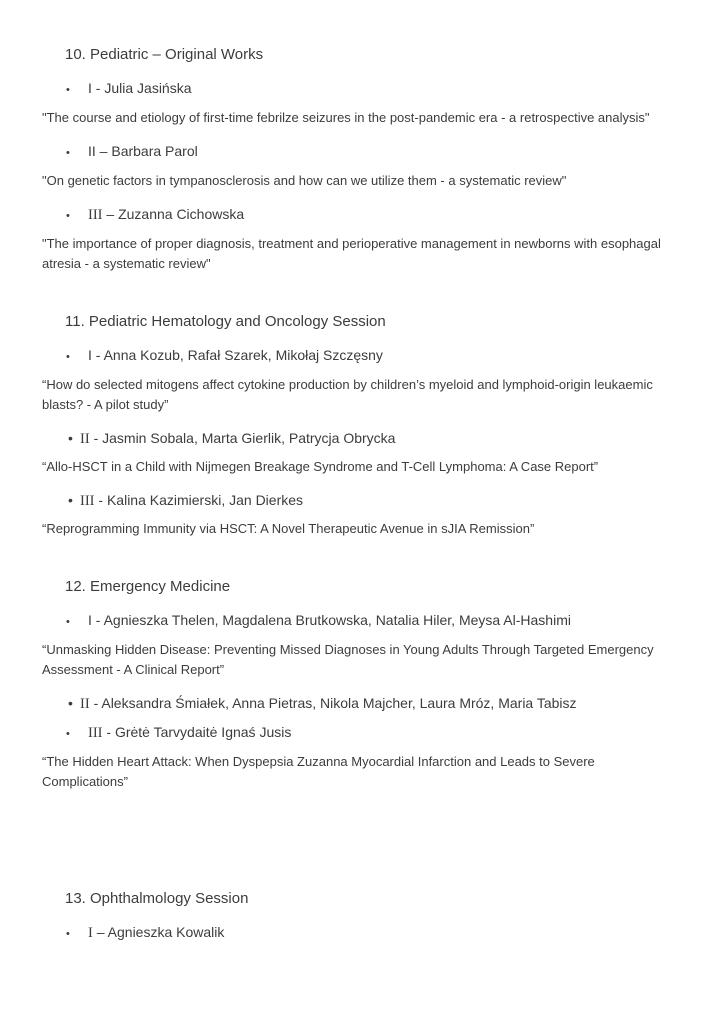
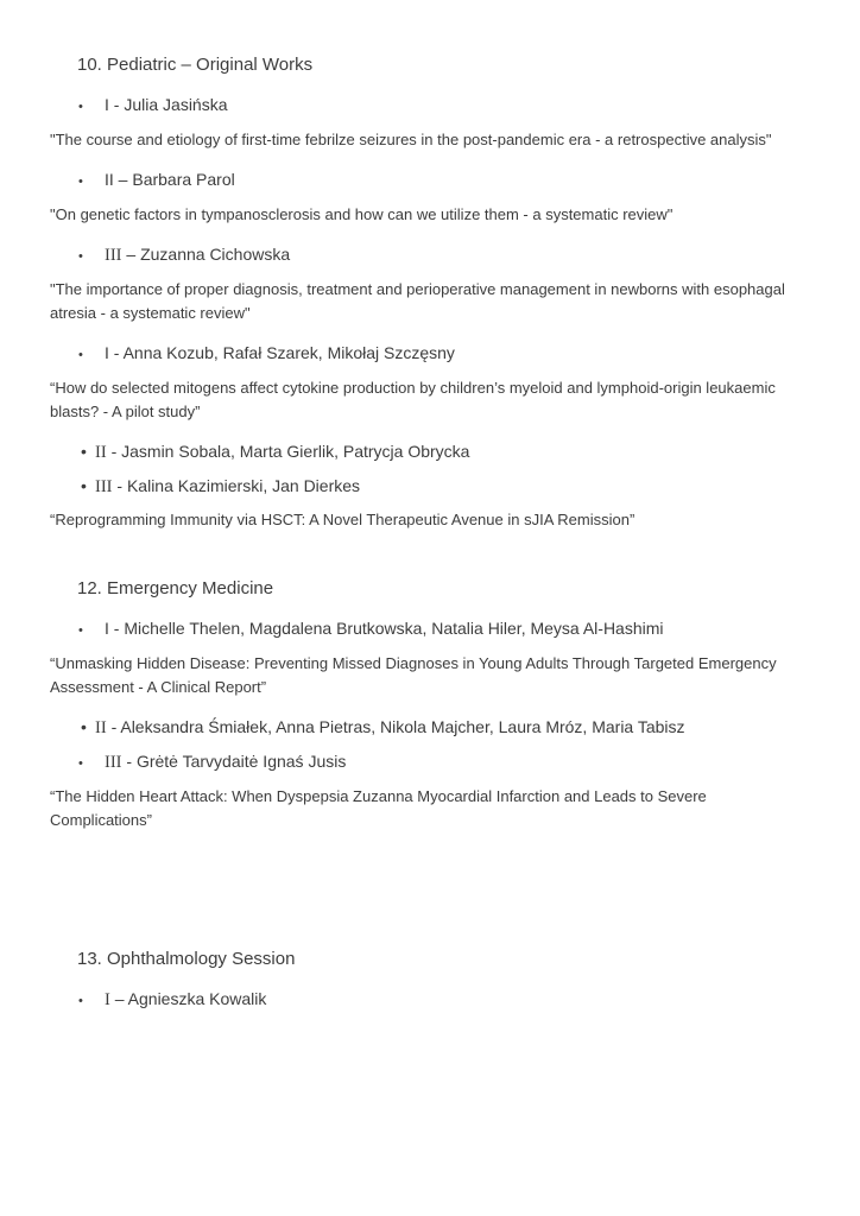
  10. Pediatric – Original Works
  •
  I - Julia Jasińska
  "The course and etiology of first-time febrilze seizures in the post-pandemic era - a retrospective analysis"
  •
  II – Barbara Parol
  "On genetic factors in tympanosclerosis and how can we utilize them - a systematic review"
  •
  III – Zuzanna Cichowska
  "The importance of proper diagnosis, treatment and perioperative management in newborns with esophagal atresia - a systematic review"
- 11. Pediatric Hematology and Oncology Session
  •
  I - Anna Kozub, Rafał Szarek, Mikołaj Szczęsny
  “How do selected mitogens affect cytokine production by children’s myeloid and lymphoid-origin leukaemic blasts? - A pilot study”
  •
  II - Jasmin Sobala, Marta Gierlik, Patrycja Obrycka
- “Allo-HSCT in a Child with Nijmegen Breakage Syndrome and T-Cell Lymphoma: A Case Report”
  •
  III - Kalina Kazimierski, Jan Dierkes
  “Reprogramming Immunity via HSCT: A Novel Therapeutic Avenue in sJIA Remission”
  12. Emergency Medicine
  •
- I - Agnieszka Thelen, Magdalena Brutkowska, Natalia Hiler, Meysa Al-Hashimi
+ I - Michelle Thelen, Magdalena Brutkowska, Natalia Hiler, Meysa Al-Hashimi
  “Unmasking Hidden Disease: Preventing Missed Diagnoses in Young Adults Through Targeted Emergency Assessment - A Clinical Report”
  •
  II - Aleksandra Śmiałek, Anna Pietras, Nikola Majcher, Laura Mróz, Maria Tabisz
  •
  III - Grėtė Tarvydaitė Ignaś Jusis
  “The Hidden Heart Attack: When Dyspepsia Zuzanna Myocardial Infarction and Leads to Severe Complications”
  13. Ophthalmology Session
  •
  I – Agnieszka Kowalik
